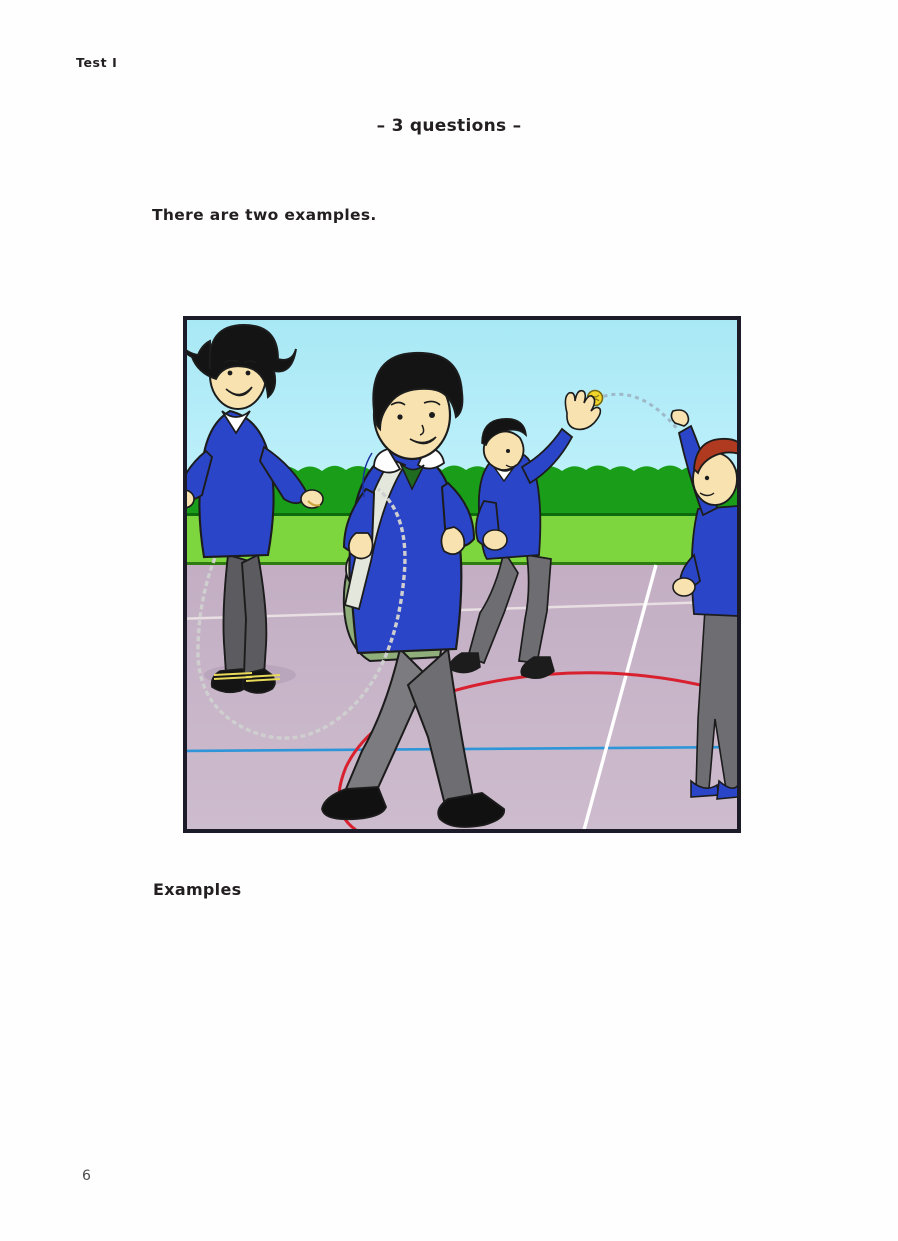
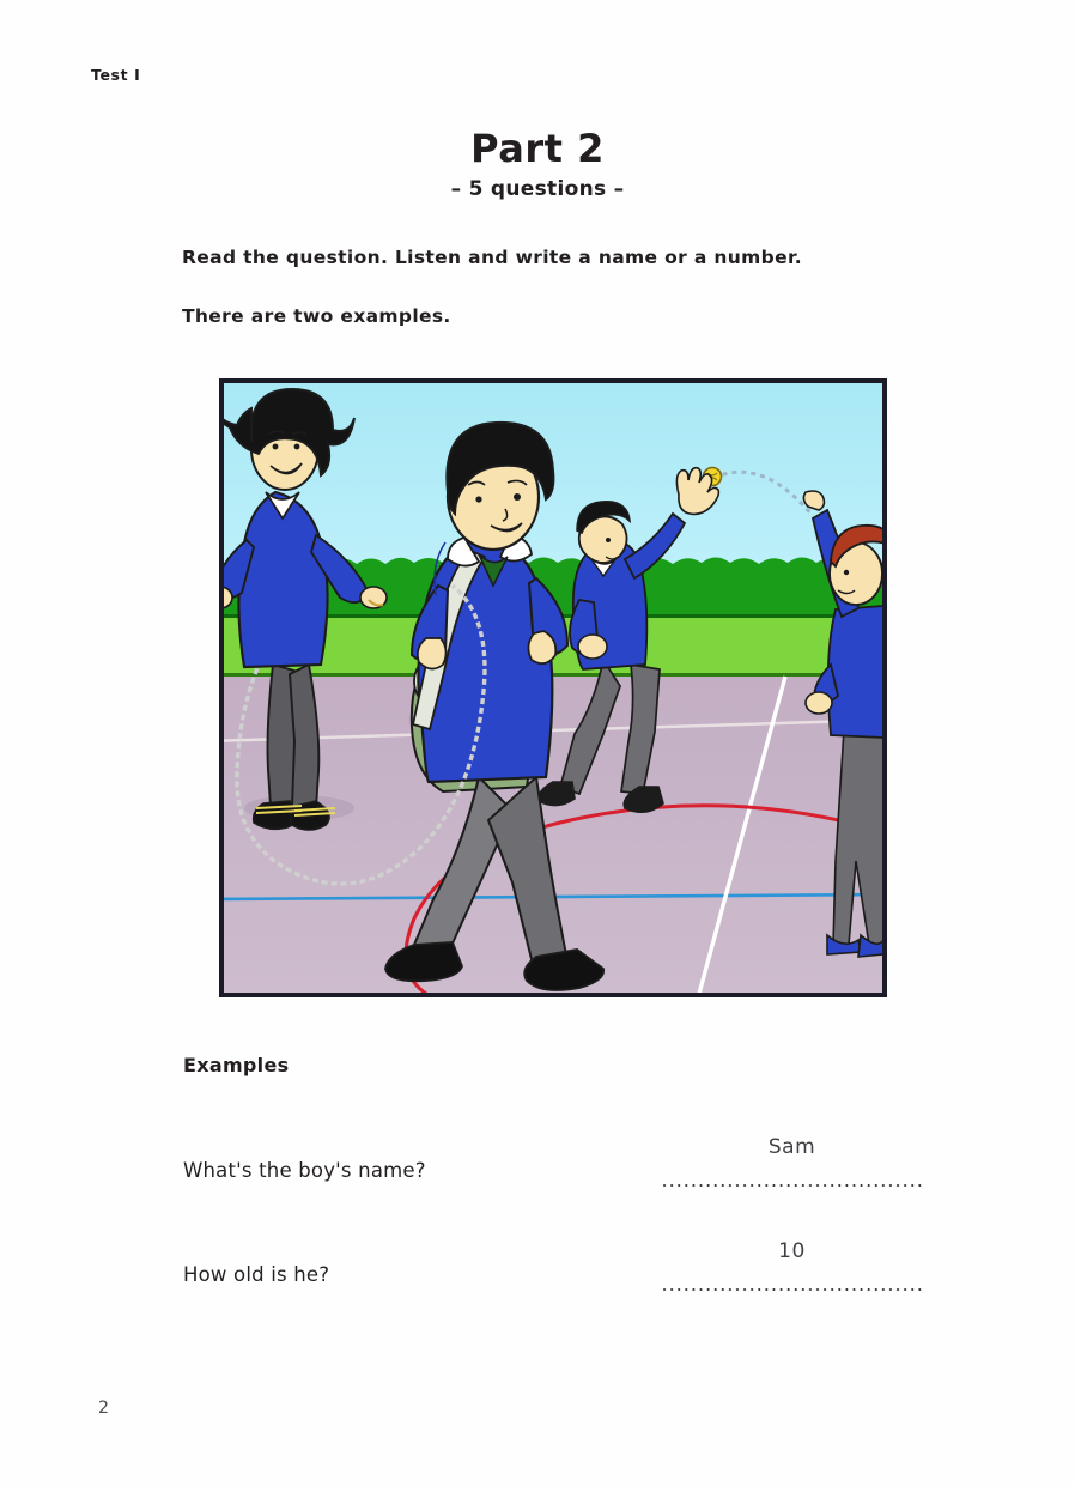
  Test I
+ Part 2
- – 3 questions –
+ – 5 questions –
+ Read the question. Listen and write a name or a number.
  There are two examples.
  Examples
+ What's the boy's name?
+ Sam
+ How old is he?
+ 10
- 6
+ 2
